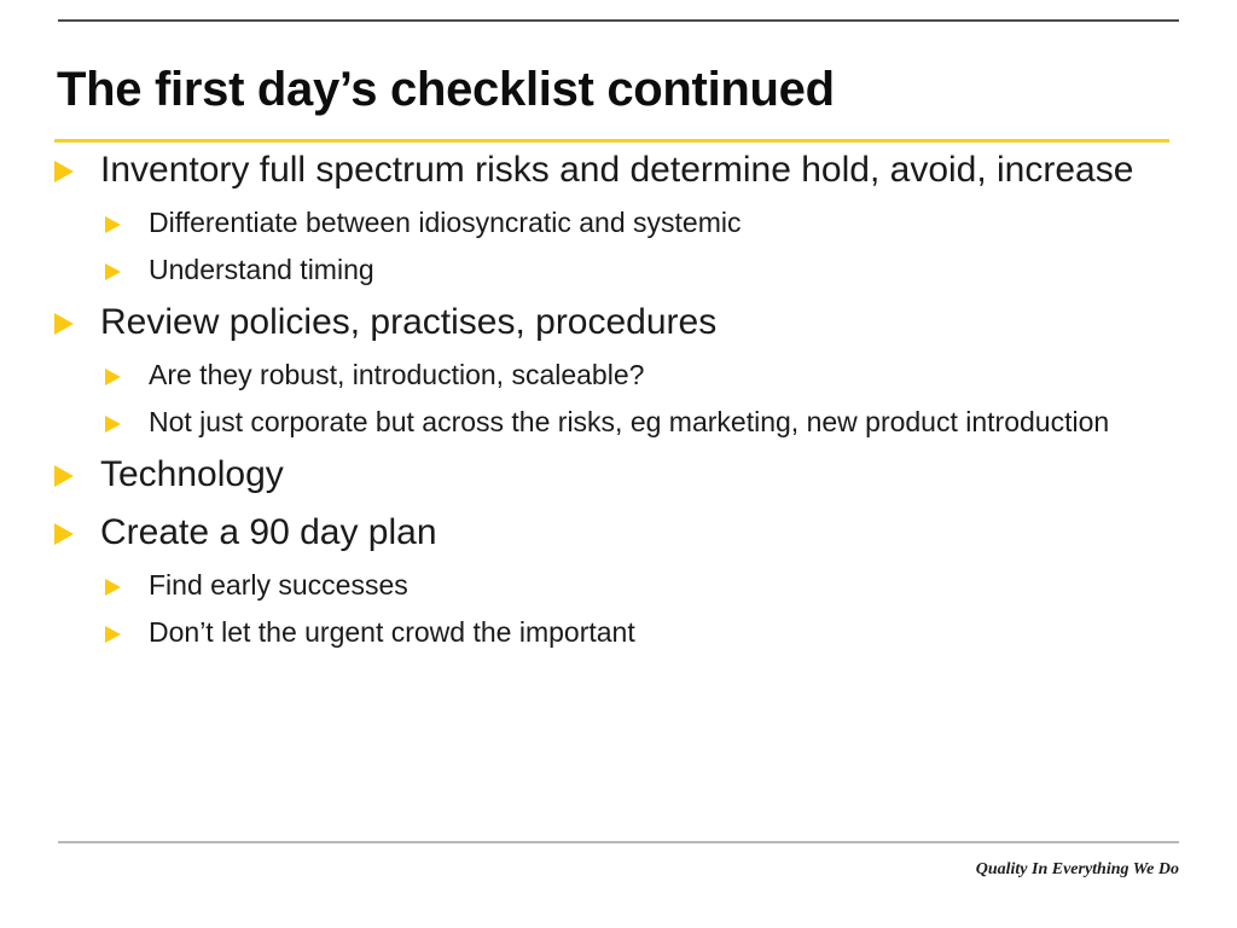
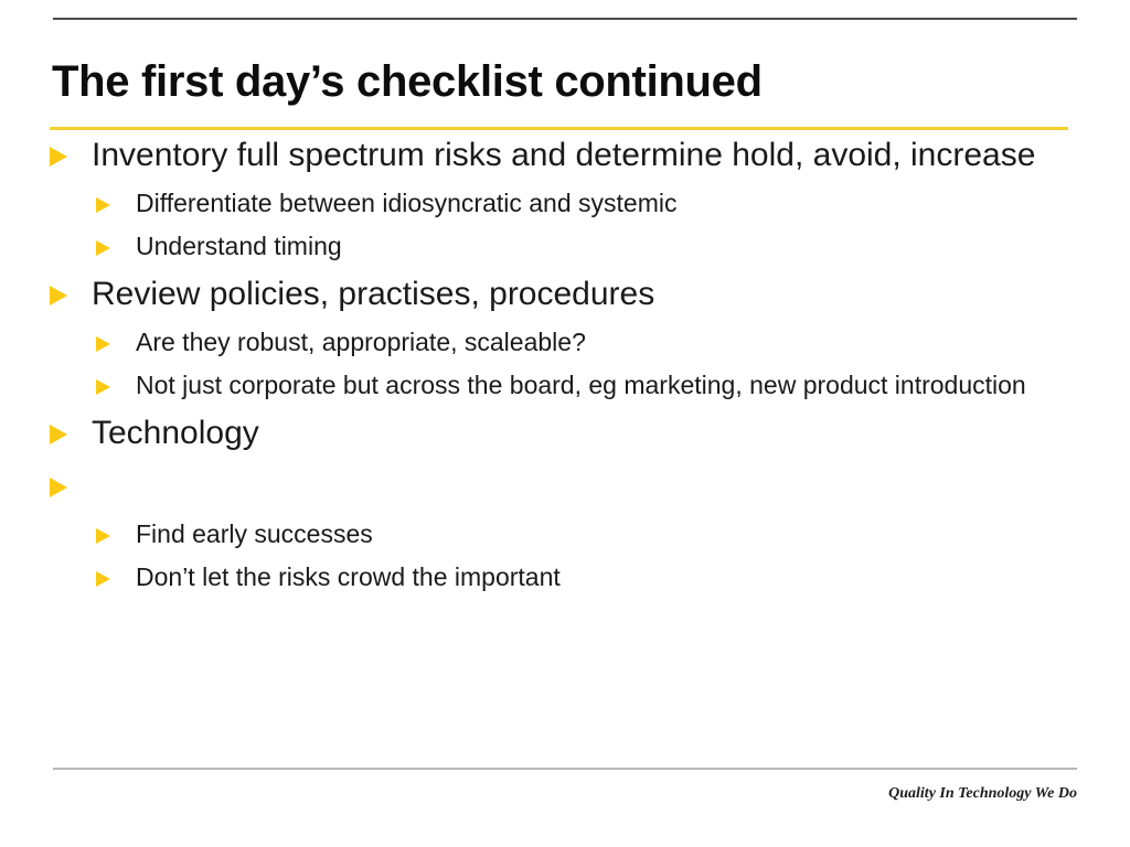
  The first day’s checklist continued
  Inventory full spectrum risks and determine hold, avoid, increase
  Differentiate between idiosyncratic and systemic
  Understand timing
  Review policies, practises, procedures
- Are they robust, introduction, scaleable?
+ Are they robust, appropriate, scaleable?
- Not just corporate but across the risks, eg marketing, new product introduction
+ Not just corporate but across the board, eg marketing, new product introduction
  Technology
- Create a 90 day plan
  Find early successes
- Don’t let the urgent crowd the important
+ Don’t let the risks crowd the important
- Quality In Everything We Do
+ Quality In Technology We Do
